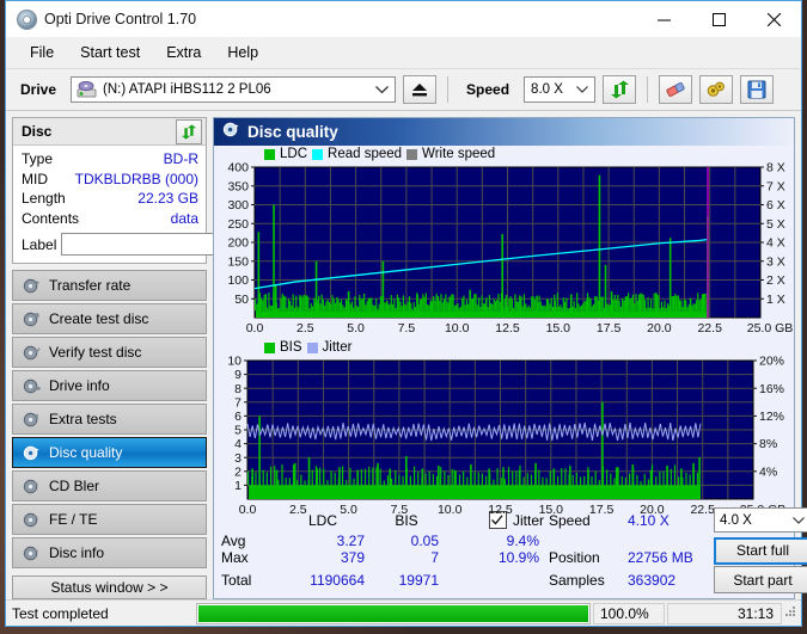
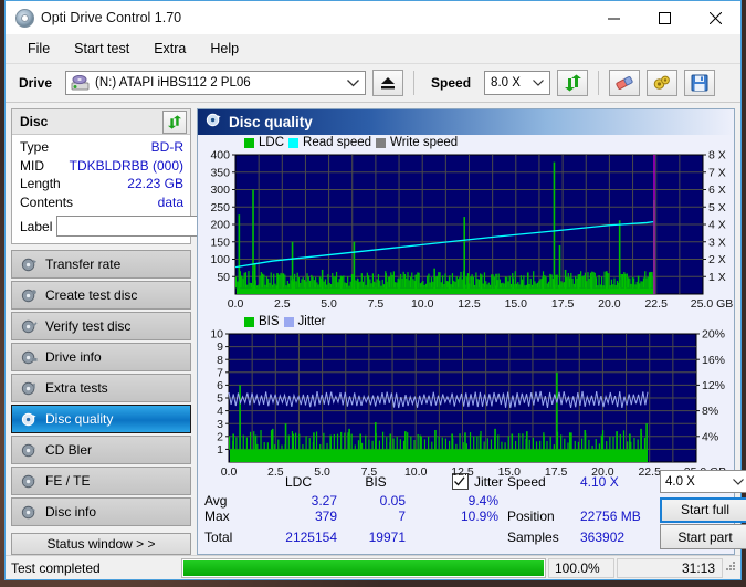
  Opti Drive Control 1.70
  File
  Start test
  Extra
  Help
  Drive
  (N:) ATAPI iHBS112 2 PL06
  Speed
  8.0 X
  Disc
  Type
  BD-R
  MID
  TDKBLDRBB (000)
  Length
  22.23 GB
  Contents
  data
  Label
  Transfer rate
  Create test disc
  Verify test disc
  Drive info
  Extra tests
  Disc quality
  CD Bler
  FE / TE
  Disc info
  Status window > >
  Disc quality
  LDC
  Read speed
  Write speed
  400
  350
  300
  250
  200
  150
  100
  50
  8 X
  7 X
  6 X
  5 X
  4 X
  3 X
  2 X
  1 X
  0.0
  2.5
  5.0
  7.5
  10.0
  12.5
  15.0
  17.5
  20.0
  22.5
  25.0 GB
  BIS
  Jitter
  10
  9
  8
  7
  6
  5
  4
  3
  2
  1
  20%
  16%
  12%
  8%
  4%
  0.0
  2.5
  5.0
  7.5
  10.0
  12.5
  15.0
  17.5
  20.0
  22.5
  LDC
  BIS
  Jitter
  Speed
  4.10 X
  4.0 X
  Avg
  3.27
  0.05
  9.4%
  Start full
  Max
  379
  7
  10.9%
  Position
  22756 MB
  Total
- 1190664
+ 2125154
  19971
  Samples
  363902
  Start part
  Test completed
  100.0%
  31:13
